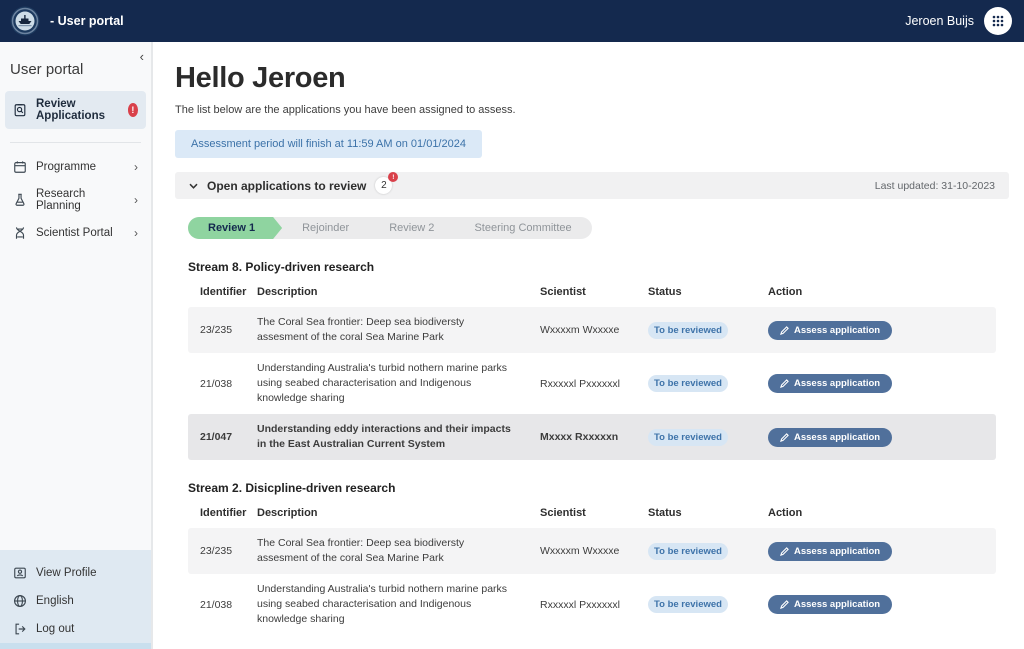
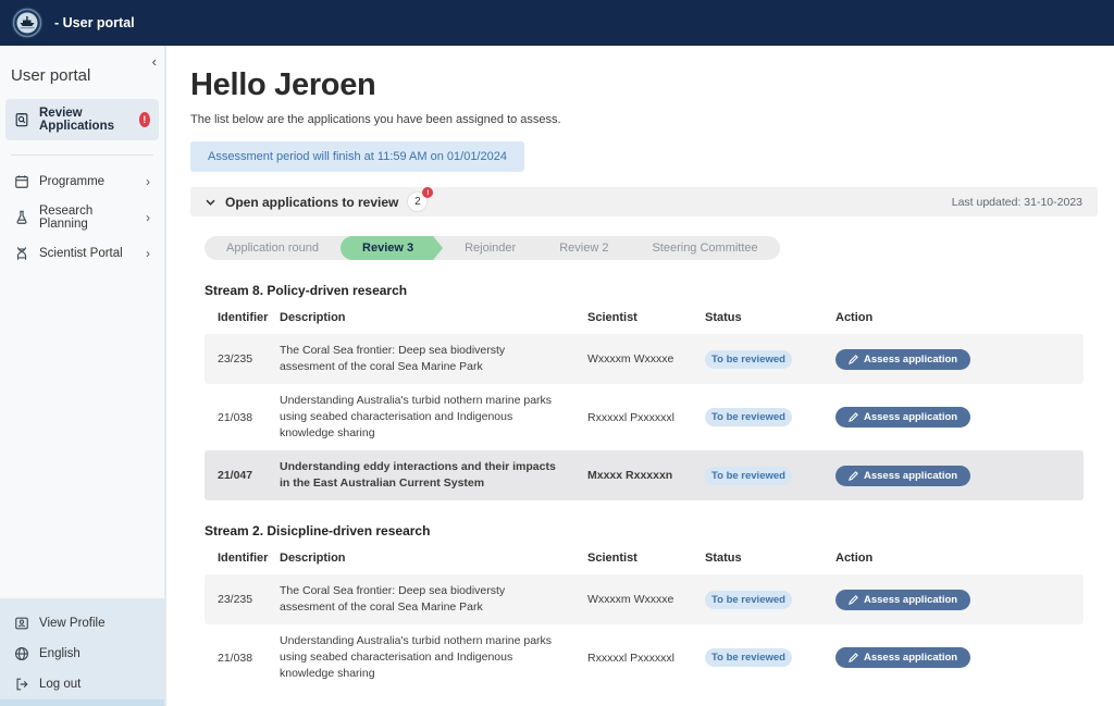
  - User portal
- Jeroen Buijs
  ‹
  User portal
  Review Applications
  !
  Programme
  ›
  Research Planning
  ›
  Scientist Portal
  ›
  View Profile
  English
  Log out
  Hello Jeroen
  The list below are the applications you have been assigned to assess.
  Assessment period will finish at 11:59 AM on 01/01/2024
  Open applications to review
  2
  Last updated: 31-10-2023
+ Application round
- Review 1
+ Review 3
  Rejoinder
  Review 2
  Steering Committee
  Stream 8. Policy-driven research
  Identifier
  Description
  Scientist
  Status
  Action
  23/235
  The Coral Sea frontier: Deep sea biodiversty assesment of the coral Sea Marine Park
  Wxxxxm Wxxxxe
  To be reviewed
  Assess application
  21/038
  Understanding Australia's turbid nothern marine parks using seabed characterisation and Indigenous knowledge sharing
  Rxxxxxl Pxxxxxxl
  To be reviewed
  Assess application
  21/047
  Understanding eddy interactions and their impacts in the East Australian Current System
  Mxxxx Rxxxxxn
  To be reviewed
  Assess application
  Stream 2. Disicpline-driven research
  Identifier
  Description
  Scientist
  Status
  Action
  23/235
  The Coral Sea frontier: Deep sea biodiversty assesment of the coral Sea Marine Park
  Wxxxxm Wxxxxe
  To be reviewed
  Assess application
  21/038
  Understanding Australia's turbid nothern marine parks using seabed characterisation and Indigenous knowledge sharing
  Rxxxxxl Pxxxxxxl
  To be reviewed
  Assess application
